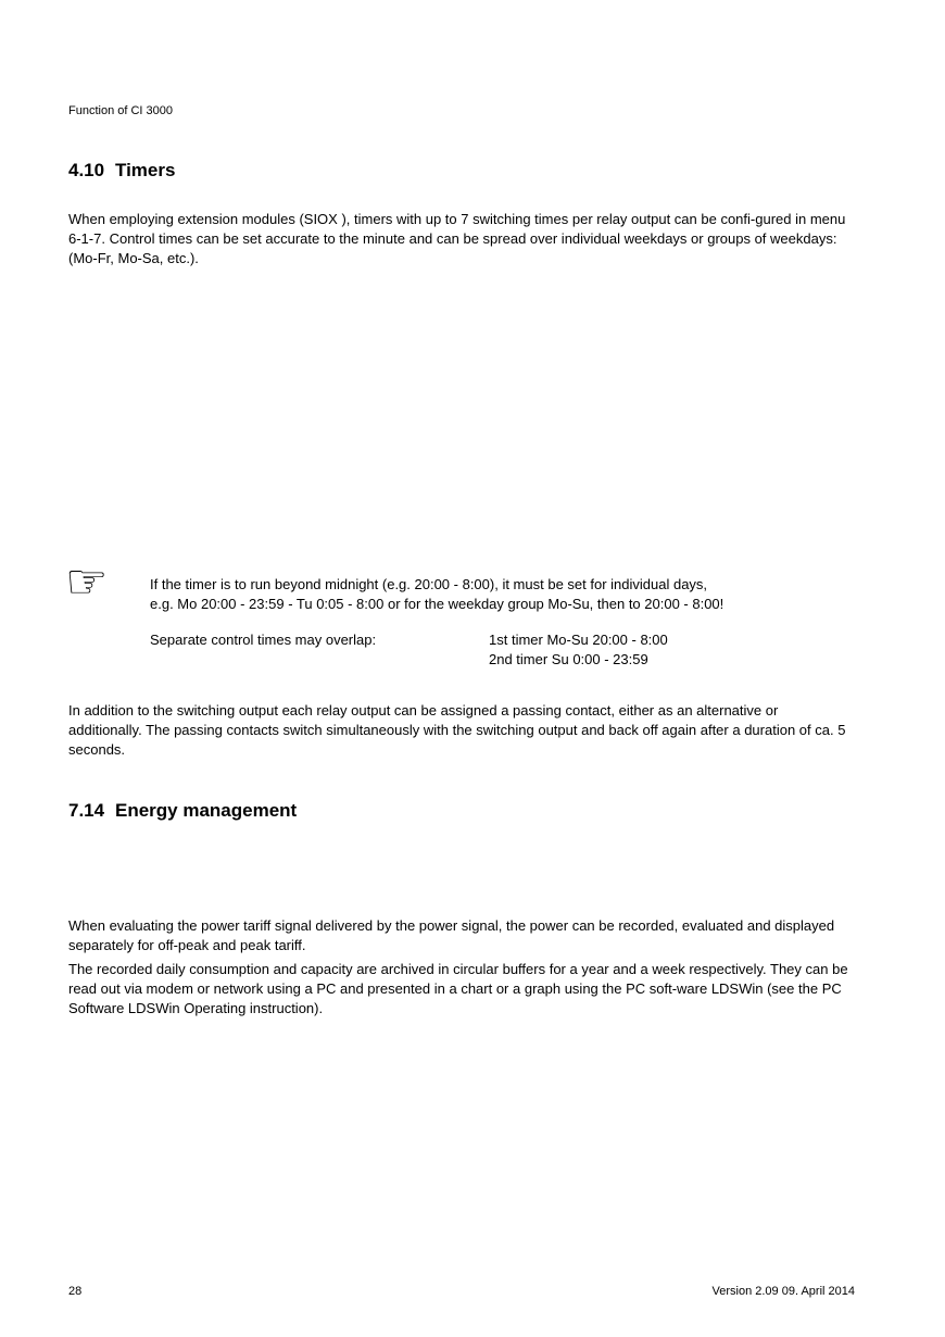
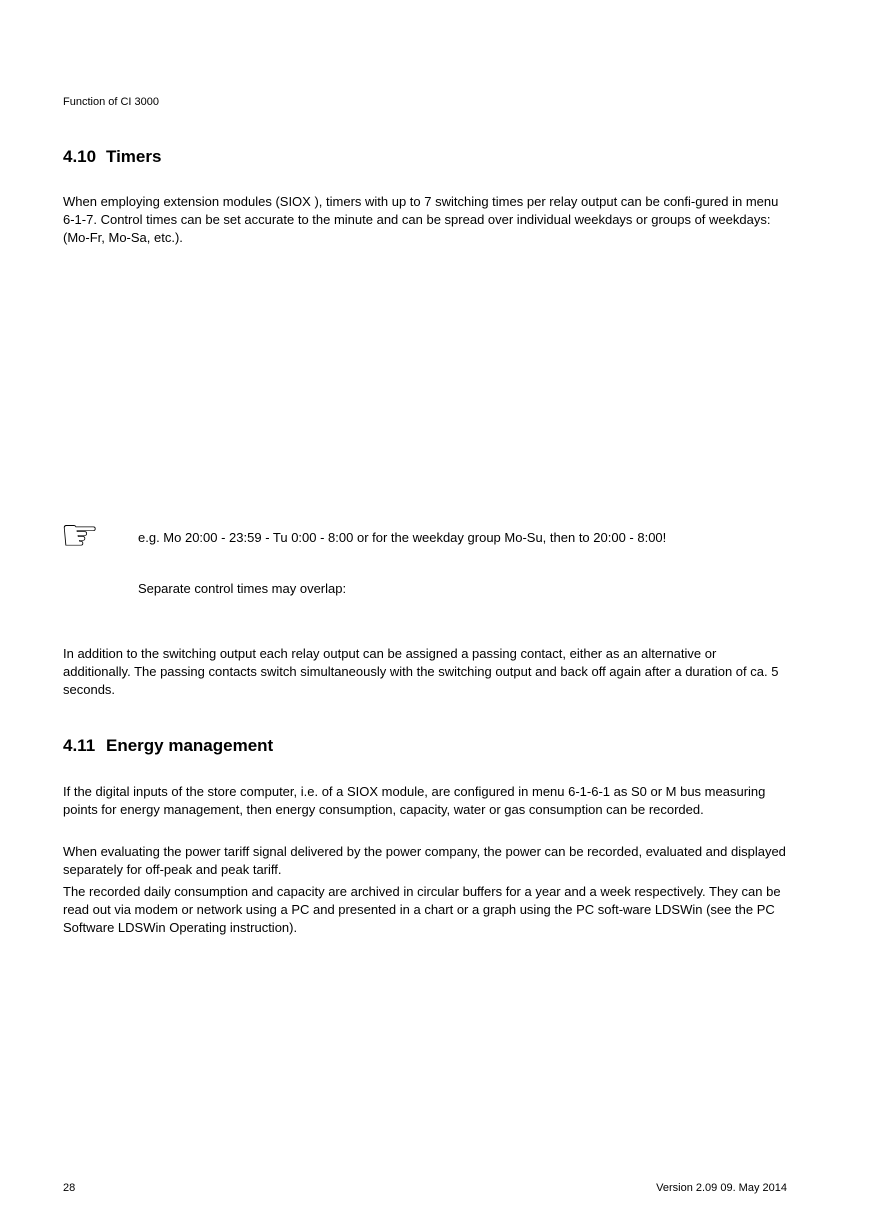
  Function of CI 3000
  4.10 Timers
  When employing extension modules (SIOX ), timers with up to 7 switching times per relay output can be confi-gured in menu 6-1-7. Control times can be set accurate to the minute and can be spread over individual weekdays or groups of weekdays: (Mo-Fr, Mo-Sa, etc.).
  ☞
- If the timer is to run beyond midnight (e.g. 20:00 - 8:00), it must be set for individual days,
- e.g. Mo 20:00 - 23:59 - Tu 0:05 - 8:00 or for the weekday group Mo-Su, then to 20:00 - 8:00!
+ e.g. Mo 20:00 - 23:59 - Tu 0:00 - 8:00 or for the weekday group Mo-Su, then to 20:00 - 8:00!
  Separate control times may overlap:
- 1st timer Mo-Su 20:00 - 8:00
- 2nd timer Su 0:00 - 23:59
  In addition to the switching output each relay output can be assigned a passing contact, either as an alternative or additionally. The passing contacts switch simultaneously with the switching output and back off again after a duration of ca. 5 seconds.
- 7.14 Energy management
+ 4.11 Energy management
+ If the digital inputs of the store computer, i.e. of a SIOX module, are configured in menu 6-1-6-1 as S0 or M bus measuring points for energy management, then energy consumption, capacity, water or gas consumption can be recorded.
- When evaluating the power tariff signal delivered by the power signal, the power can be recorded, evaluated and displayed separately for off-peak and peak tariff.
+ When evaluating the power tariff signal delivered by the power company, the power can be recorded, evaluated and displayed separately for off-peak and peak tariff.
  The recorded daily consumption and capacity are archived in circular buffers for a year and a week respectively. They can be read out via modem or network using a PC and presented in a chart or a graph using the PC soft-ware LDSWin (see the PC Software LDSWin Operating instruction).
  28
- Version 2.09 09. April 2014
+ Version 2.09 09. May 2014
